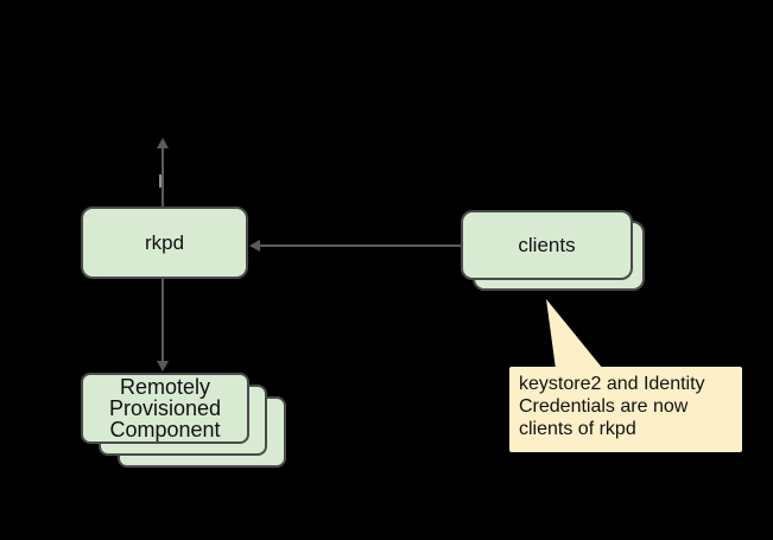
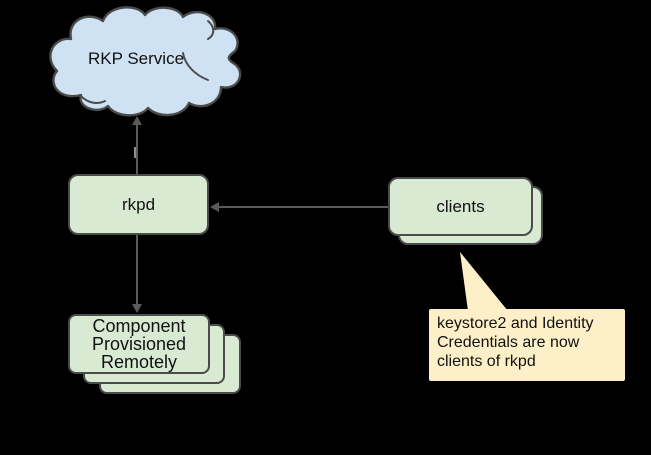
+ RKP Service
  rkpd
  clients
- Remotely
+ Component
  Provisioned
- Component
+ Remotely
  keystore2 and Identity
  Credentials are now
  clients of rkpd
